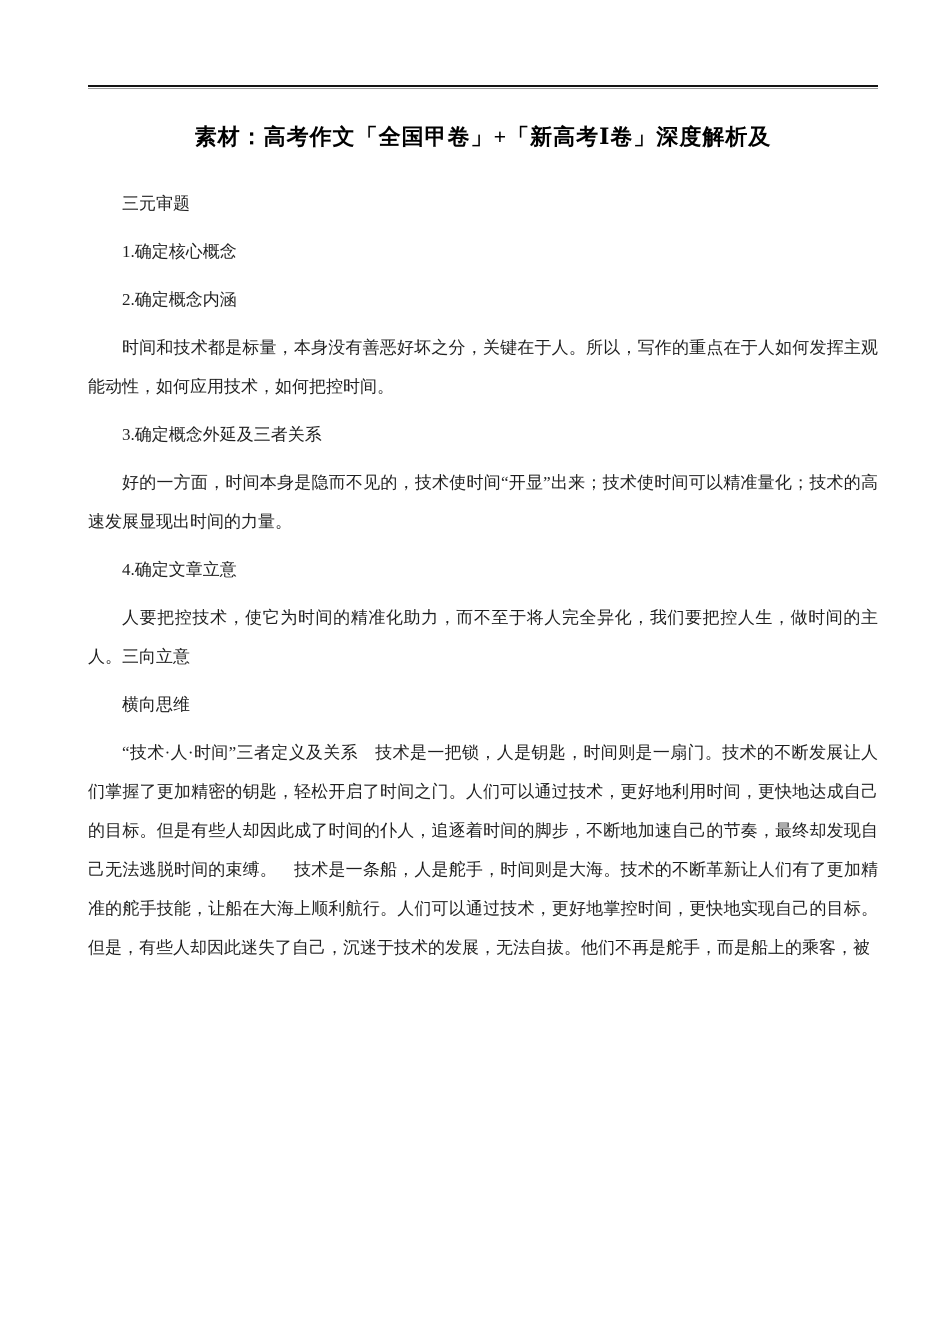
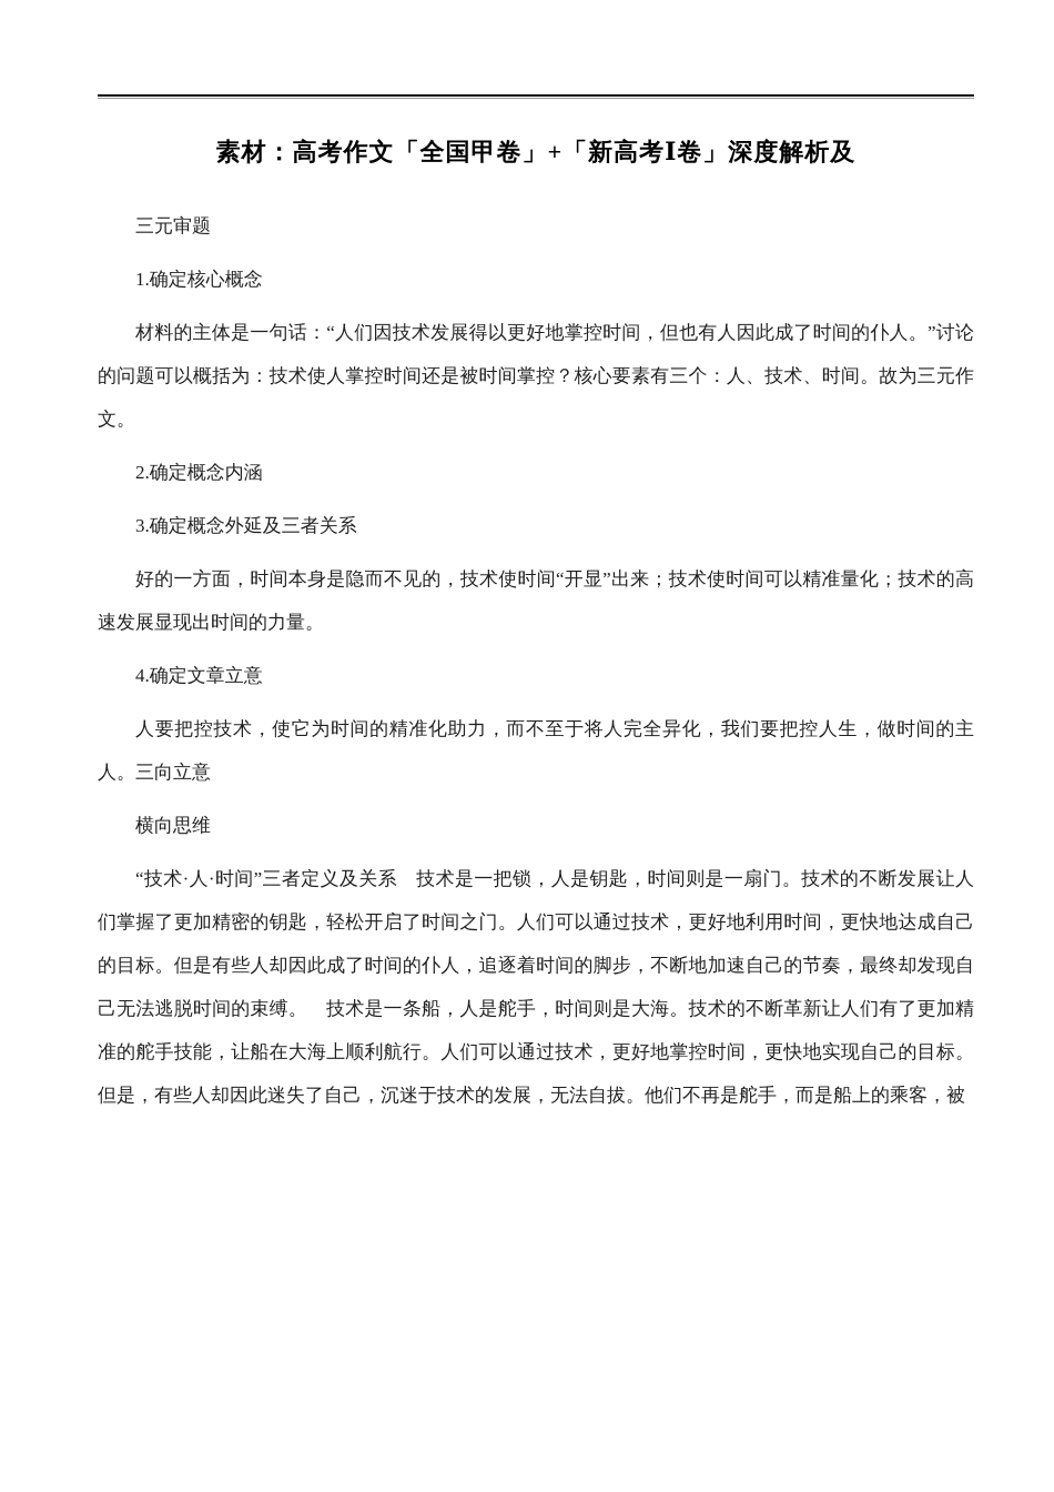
  素材：高考作文「全国甲卷」+「新高考Ⅰ卷」深度解析及
  三元审题
  1.确定核心概念
+ 材料的主体是一句话：“人们因技术发展得以更好地掌控时间，但也有人因此成了时间的仆人。”讨论的问题可以概括为：技术使人掌控时间还是被时间掌控？核心要素有三个：人、技术、时间。故为三元作文。
  2.确定概念内涵
- 时间和技术都是标量，本身没有善恶好坏之分，关键在于人。所以，写作的重点在于人如何发挥主观能动性，如何应用技术，如何把控时间。
  3.确定概念外延及三者关系
  好的一方面，时间本身是隐而不见的，技术使时间“开显”出来；技术使时间可以精准量化；技术的高速发展显现出时间的力量。
  4.确定文章立意
  人要把控技术，使它为时间的精准化助力，而不至于将人完全异化，我们要把控人生，做时间的主人。三向立意
  横向思维
  “技术·人·时间”三者定义及关系 技术是一把锁，人是钥匙，时间则是一扇门。技术的不断发展让人们掌握了更加精密的钥匙，轻松开启了时间之门。人们可以通过技术，更好地利用时间，更快地达成自己的目标。但是有些人却因此成了时间的仆人，追逐着时间的脚步，不断地加速自己的节奏，最终却发现自己无法逃脱时间的束缚。 技术是一条船，人是舵手，时间则是大海。技术的不断革新让人们有了更加精准的舵手技能，让船在大海上顺利航行。人们可以通过技术，更好地掌控时间，更快地实现自己的目标。但是，有些人却因此迷失了自己，沉迷于技术的发展，无法自拔。他们不再是舵手，而是船上的乘客，被
